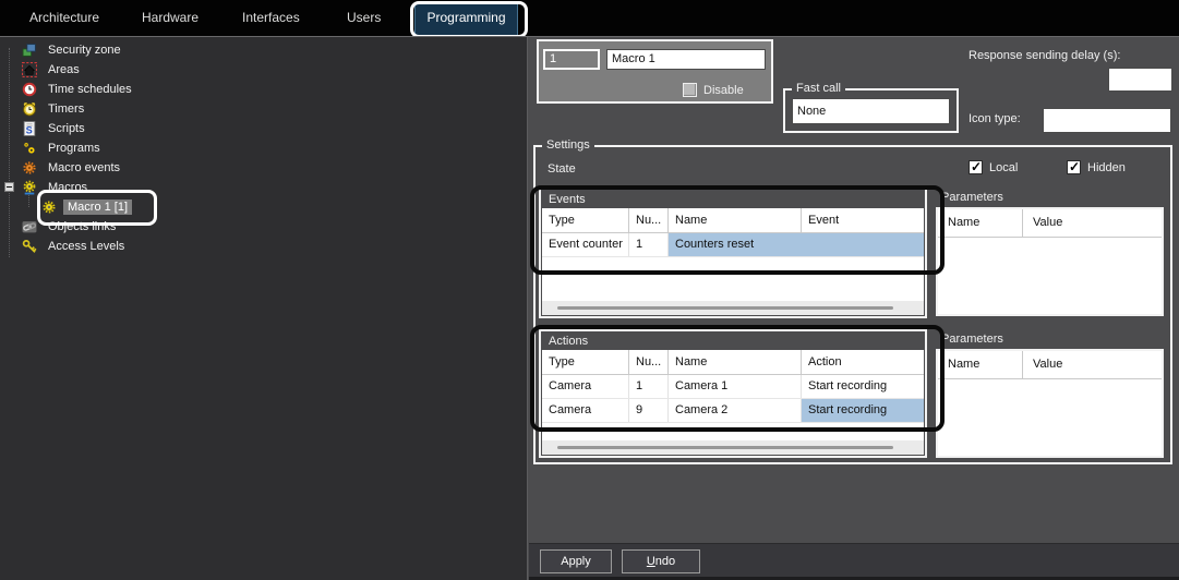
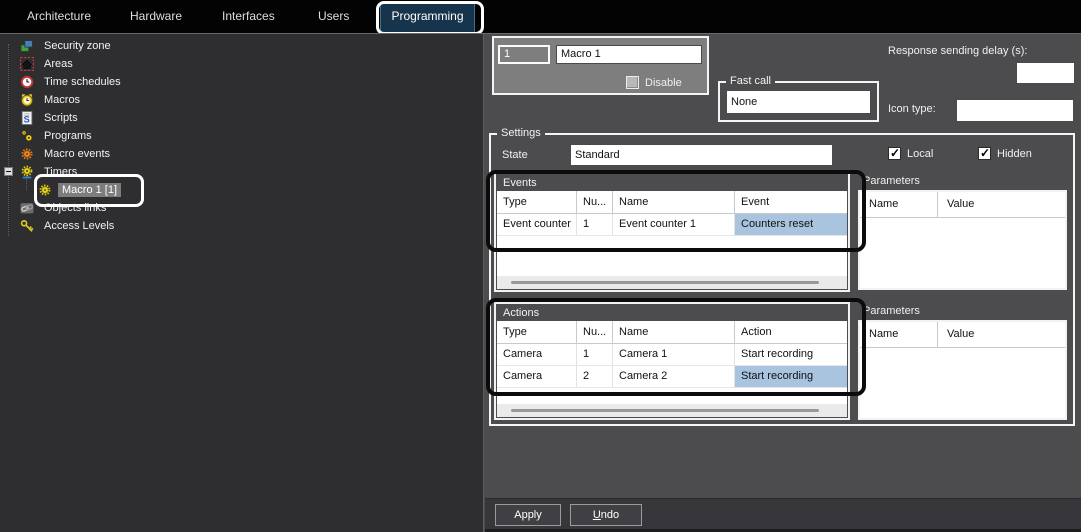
  Architecture
  Hardware
  Interfaces
  Users
  Programming
  Security zone
  Areas
  Time schedules
- Timers
+ Macros
  S
  Scripts
  Programs
  Macro events
- Macros
+ Timers
  Macro 1 [1]
  Objects links
  Access Levels
  1
  Macro 1
  Disable
  Fast call
  None
  Response sending delay (s):
  Icon type:
  Settings
  State
+ Standard
  Local
  Hidden
  Events
  Type
  Nu...
  Name
  Event
  Event counter
  1
+ Event counter 1
  Counters reset
  Parameters
  Name
  Value
  Actions
  Type
  Nu...
  Name
  Action
  Camera
  1
  Camera 1
  Start recording
  Camera
- 9
+ 2
  Camera 2
  Start recording
  Parameters
  Name
  Value
  Apply
  Undo
